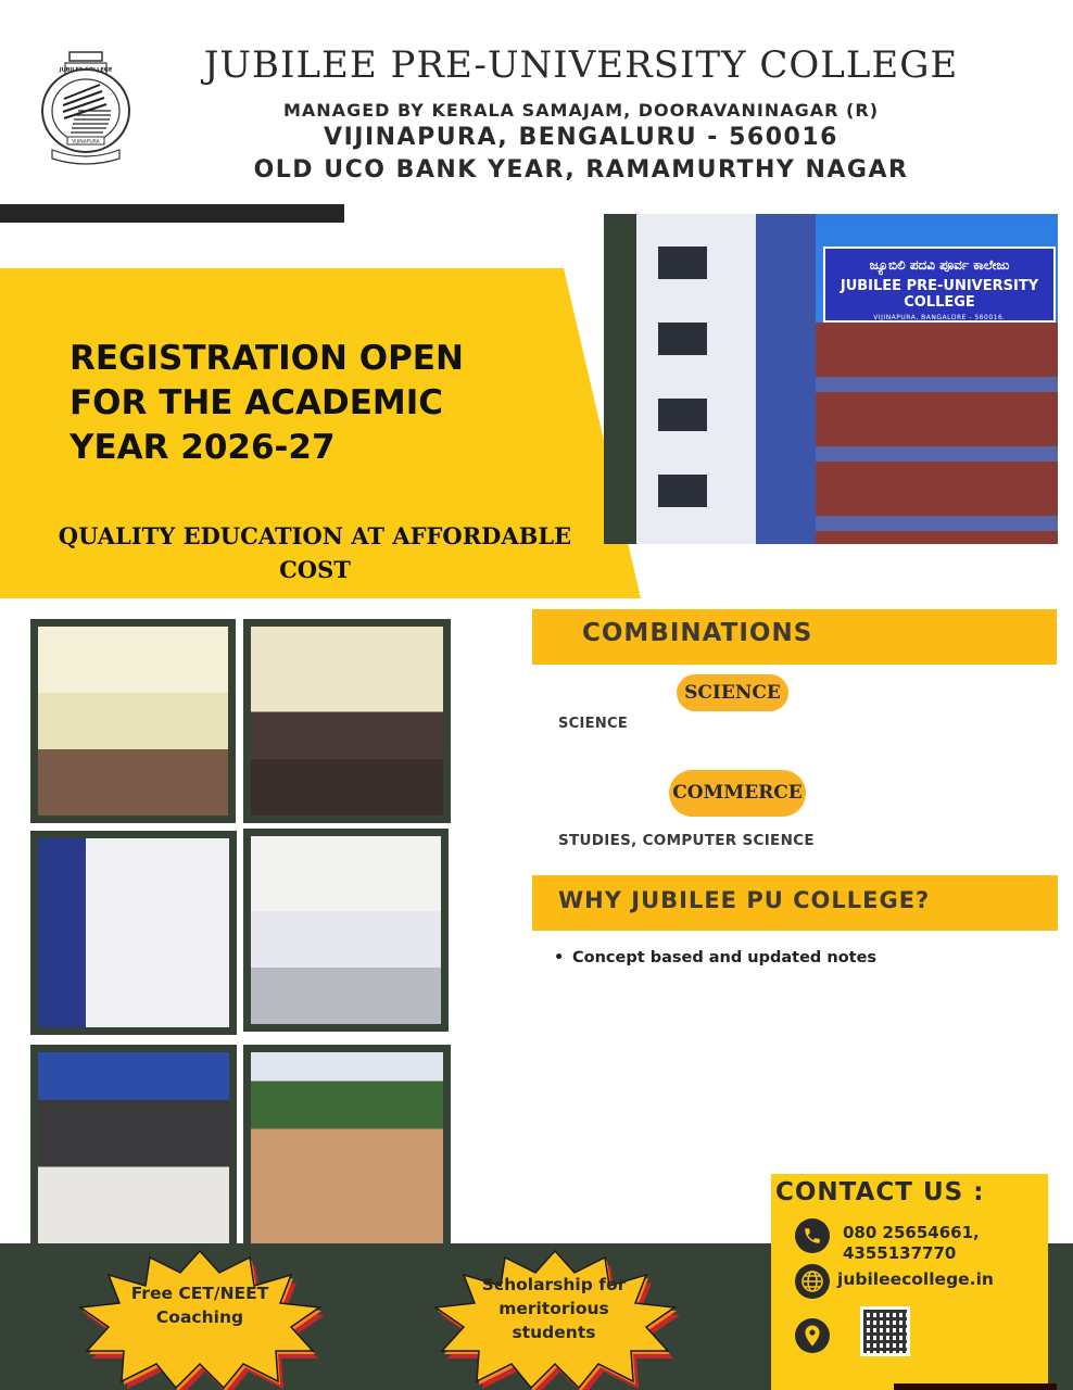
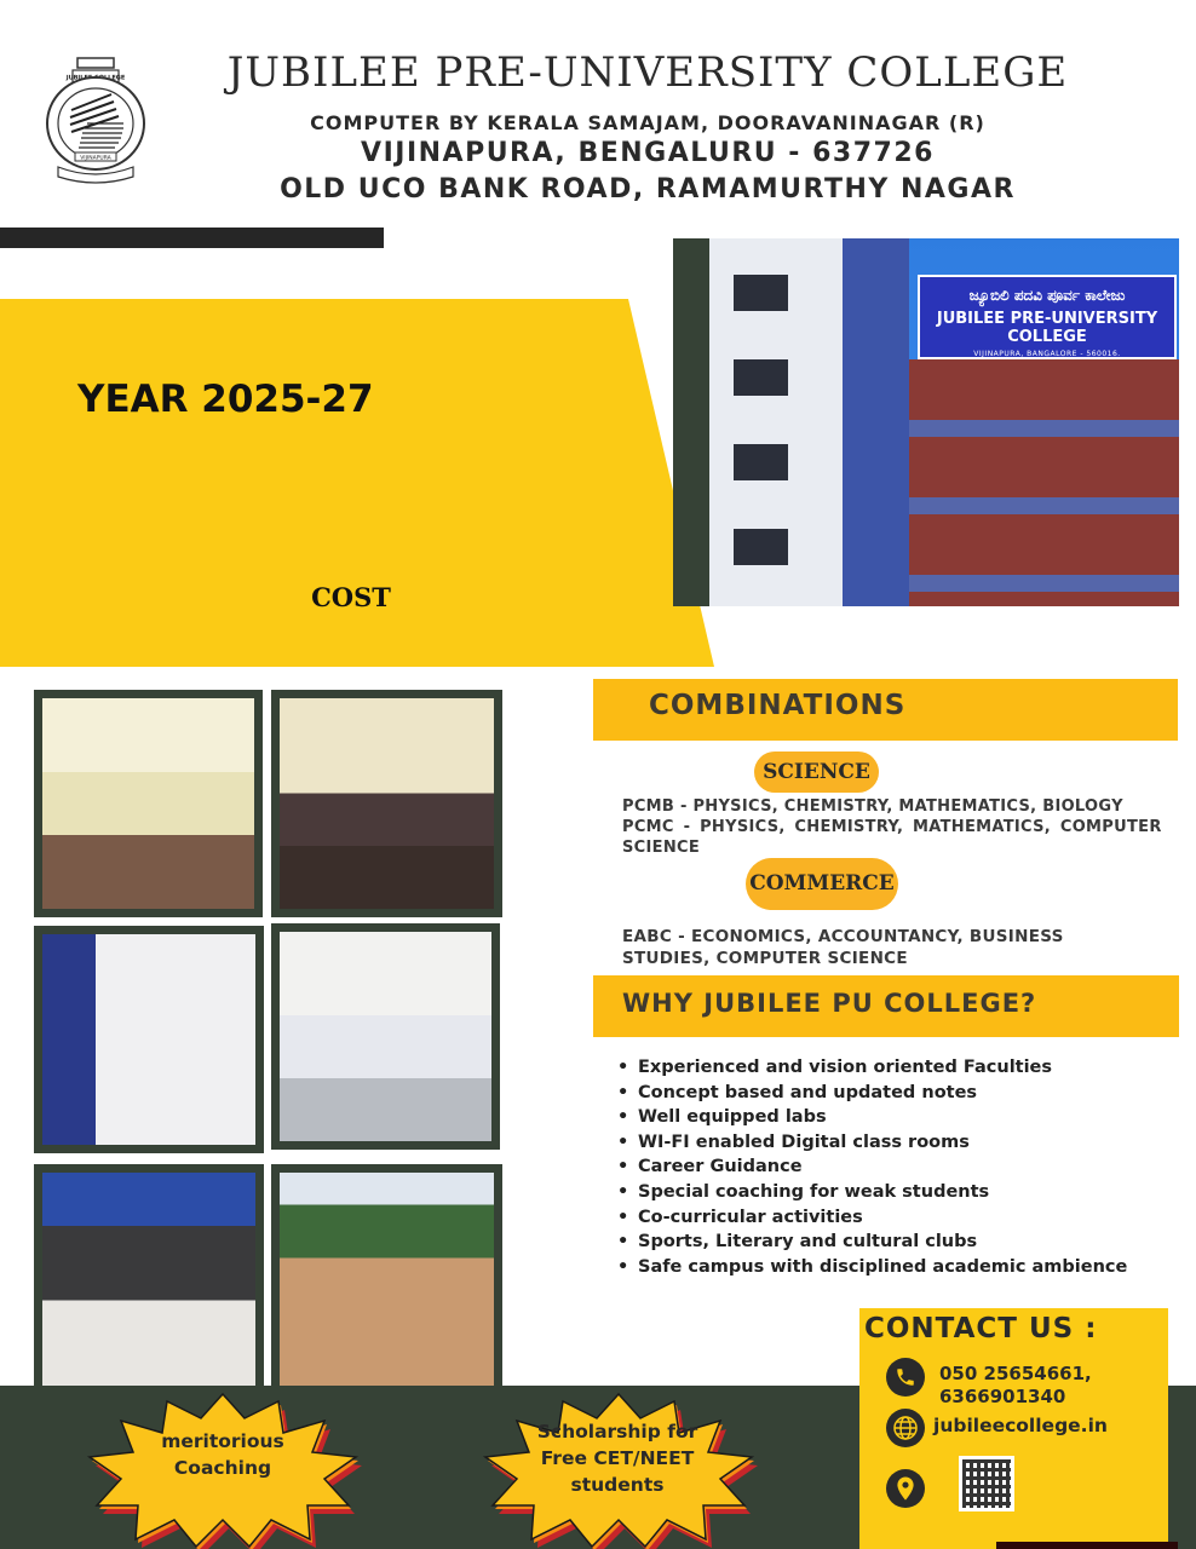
  JUBILEE PRE-UNIVERSITY COLLEGE
- MANAGED BY KERALA SAMAJAM, DOORAVANINAGAR (R)
+ COMPUTER BY KERALA SAMAJAM, DOORAVANINAGAR (R)
- VIJINAPURA, BENGALURU - 560016
+ VIJINAPURA, BENGALURU - 637726
- OLD UCO BANK YEAR, RAMAMURTHY NAGAR
+ OLD UCO BANK ROAD, RAMAMURTHY NAGAR
- REGISTRATION OPEN
- FOR THE ACADEMIC
- YEAR 2026-27
+ YEAR 2025-27
- QUALITY EDUCATION AT AFFORDABLE
  COST
  ಜ್ಯೂಬಿಲಿ ಪದವಿ ಪೂರ್ವ ಕಾಲೇಜು
  JUBILEE PRE-UNIVERSITY COLLEGE
  COMBINATIONS
  SCIENCE
+ PCMB - PHYSICS, CHEMISTRY, MATHEMATICS, BIOLOGY
+ PCMC - PHYSICS, CHEMISTRY, MATHEMATICS, COMPUTER
  SCIENCE
  COMMERCE
+ EABC - ECONOMICS, ACCOUNTANCY, BUSINESS
  STUDIES, COMPUTER SCIENCE
  WHY JUBILEE PU COLLEGE?
+ Experienced and vision oriented Faculties
  Concept based and updated notes
+ Well equipped labs
+ WI-FI enabled Digital class rooms
+ Career Guidance
+ Special coaching for weak students
+ Co-curricular activities
+ Sports, Literary and cultural clubs
+ Safe campus with disciplined academic ambience
- Free CET/NEET
+ meritorious
  Coaching
  Scholarship for
- meritorious
+ Free CET/NEET
  students
  CONTACT US :
- 080 25654661,
+ 050 25654661,
- 4355137770
+ 6366901340
  jubileecollege.in
